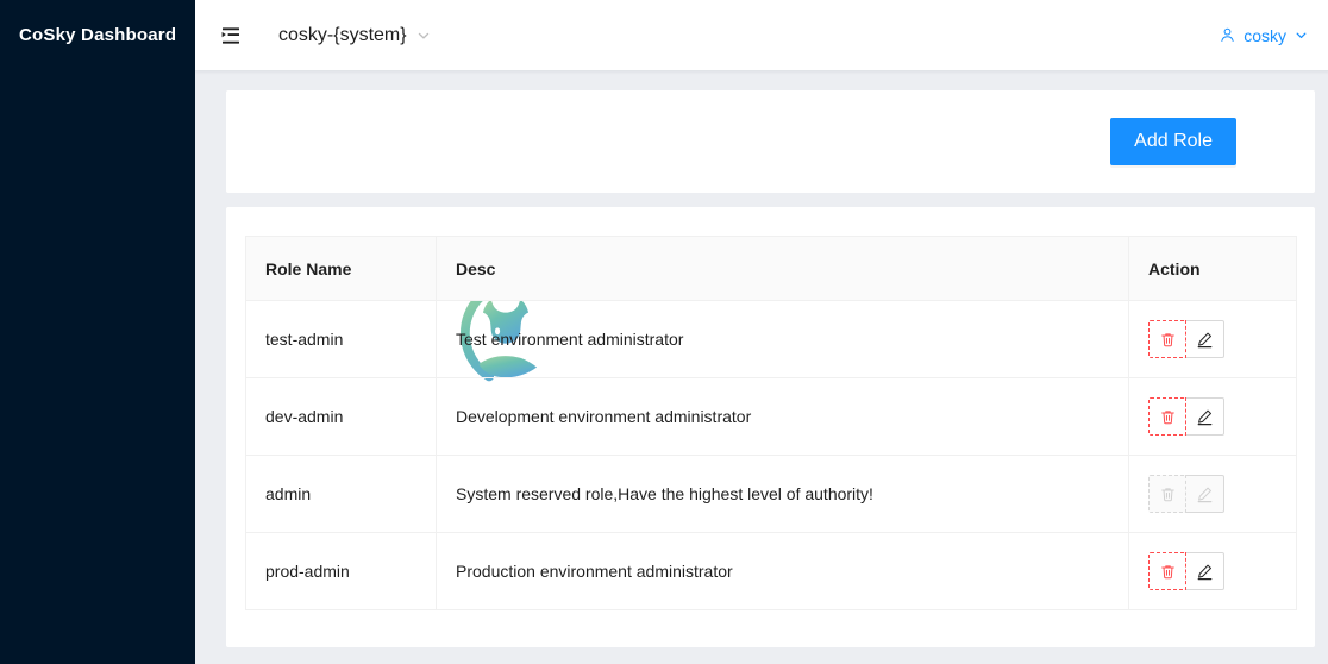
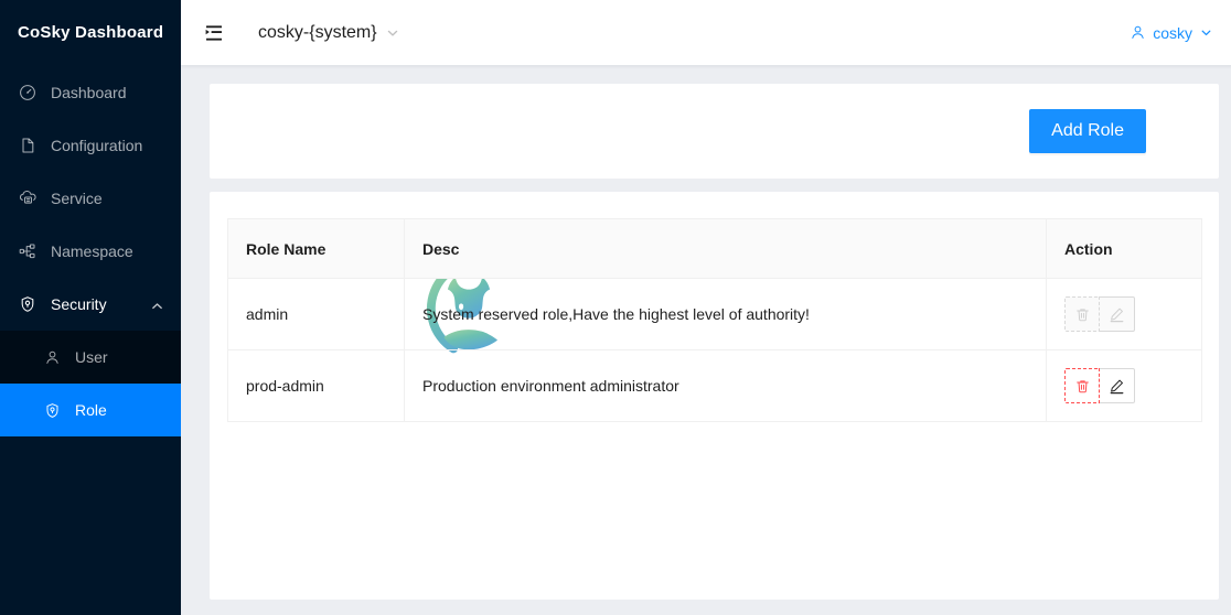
  CoSky Dashboard
+ Dashboard
+ Configuration
+ Service
+ Namespace
+ Security
+ User
+ Role
  cosky-{system}
  cosky
  Add Role
  Role Name	Desc	Action
- test-admin	Test environment administrator
- dev-admin	Development environment administrator
  admin	System reserved role,Have the highest level of authority!
  prod-admin	Production environment administrator
